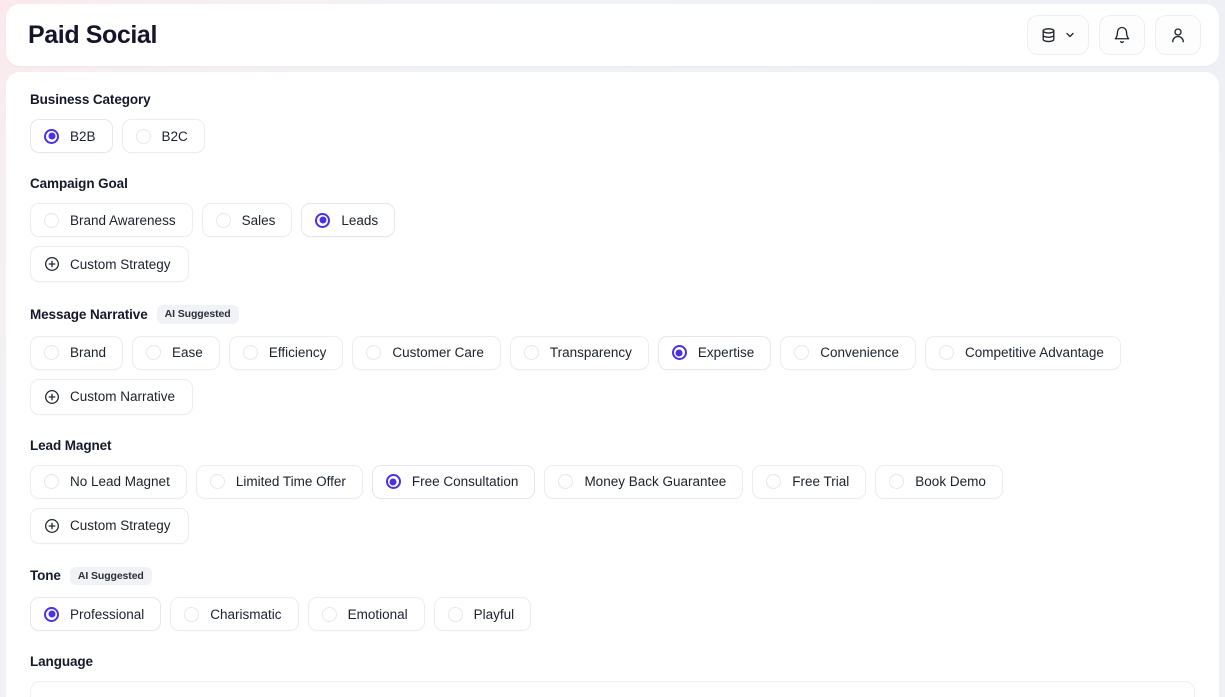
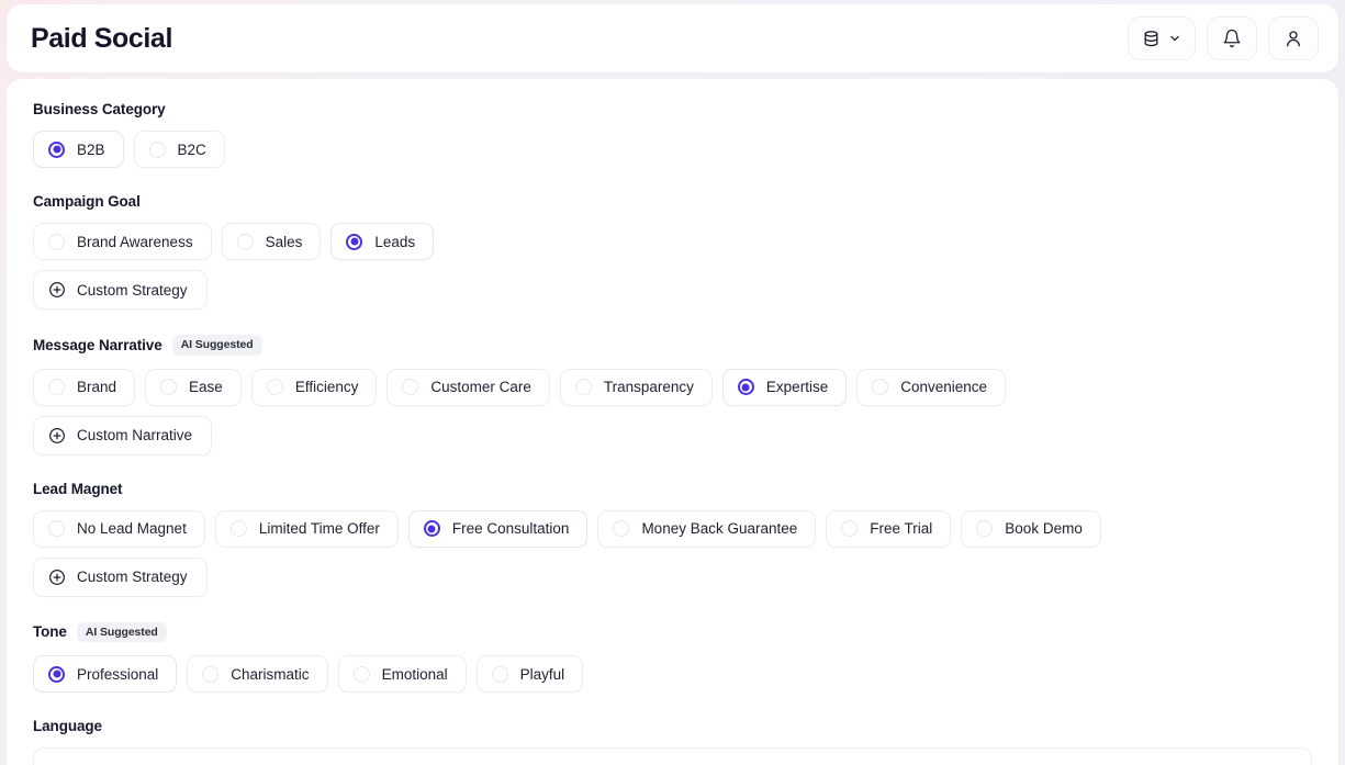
  Paid Social
  Business Category
  B2B
  B2C
  Campaign Goal
  Brand Awareness
  Sales
  Leads
  Custom Strategy
  Message Narrative
  AI Suggested
  Brand
  Ease
  Efficiency
  Customer Care
  Transparency
  Expertise
  Convenience
- Competitive Advantage
  Custom Narrative
  Lead Magnet
  No Lead Magnet
  Limited Time Offer
  Free Consultation
  Money Back Guarantee
  Free Trial
  Book Demo
  Custom Strategy
  Tone
  AI Suggested
  Professional
  Charismatic
  Emotional
  Playful
  Language
